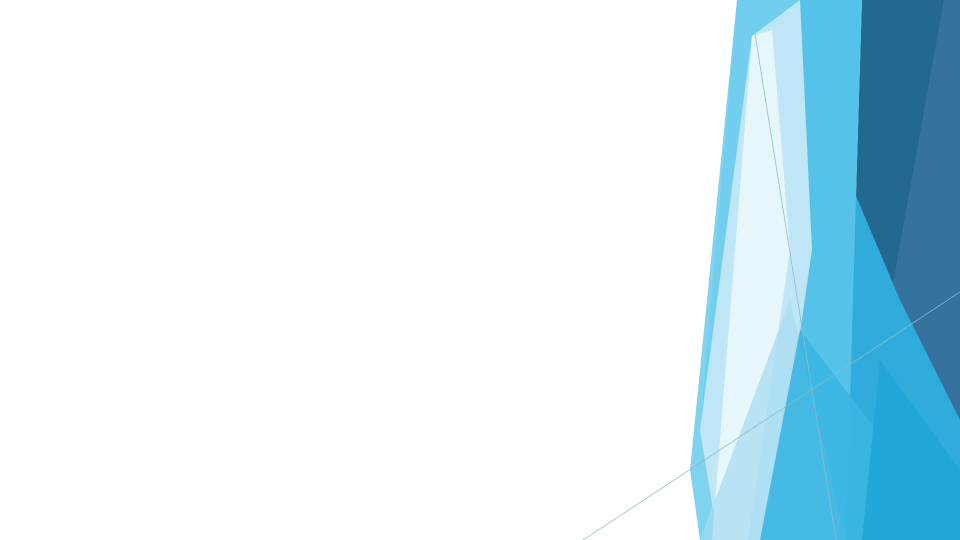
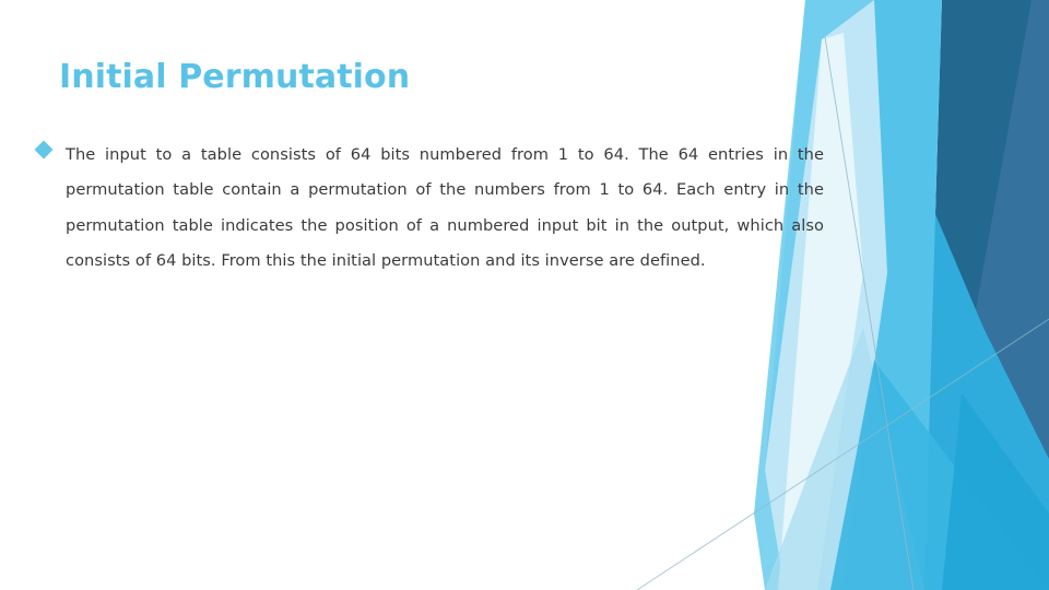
+ Initial Permutation
+ The input to a table consists of 64 bits numbered from 1 to 64. The 64 entries in the permutation table contain a permutation of the numbers from 1 to 64. Each entry in the permutation table indicates the position of a numbered input bit in the output, which also consists of 64 bits. From this the initial permutation and its inverse are defined.
